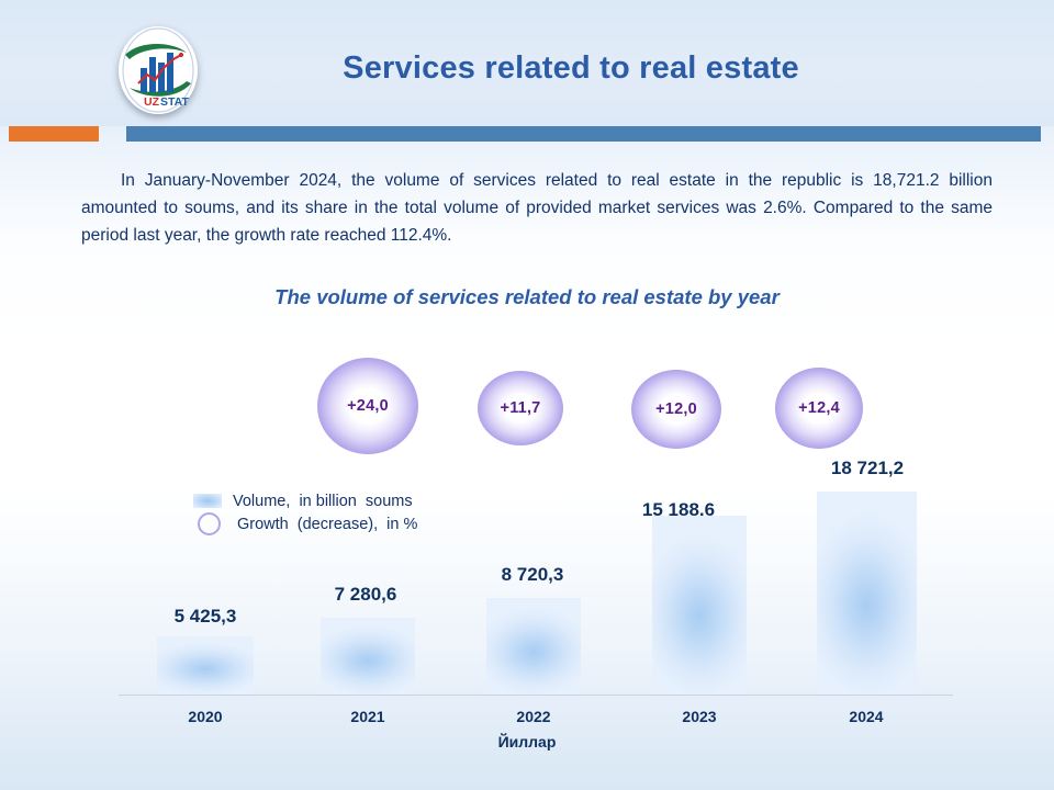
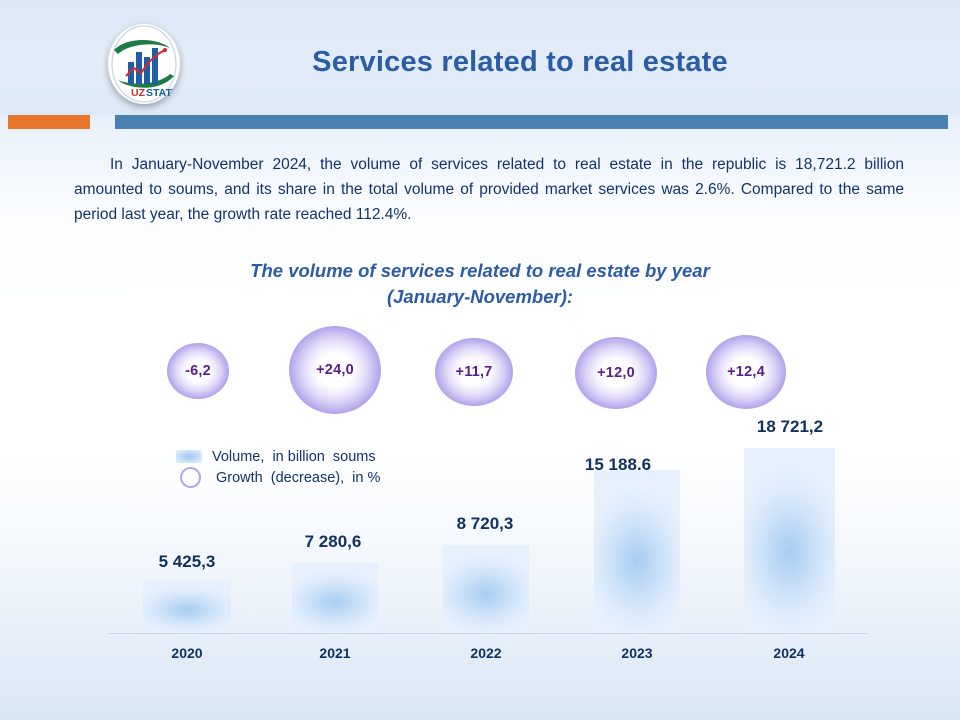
  UZ
  STAT
  Services related to real estate
  In January-November 2024, the volume of services related to real estate in the republic is 18,721.2 billion amounted to soums, and its share in the total volume of provided market services was 2.6%. Compared to the same period last year, the growth rate reached 112.4%.
  The volume of services related to real estate by year
+ (January-November):
+ -6,2
  +24,0
  +11,7
  +12,0
  +12,4
  Volume, in billion soums
  Growth (decrease), in %
  5 425,3
  7 280,6
  8 720,3
  15 188,6
  18 721,2
  2020
  2021
  2022
  2023
  2024
- Йиллар
